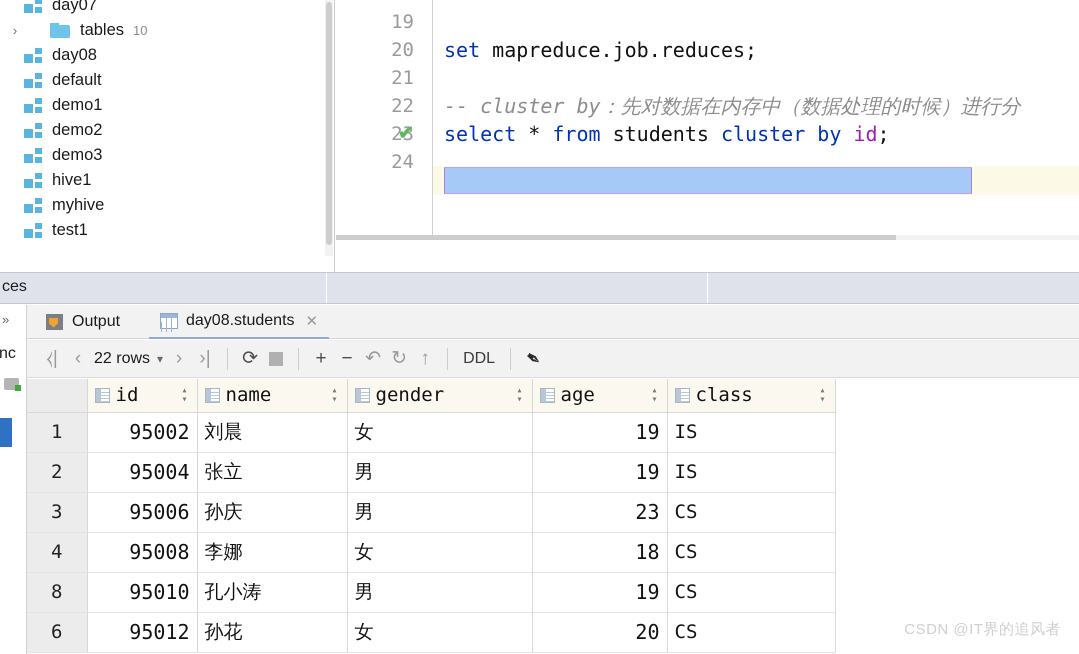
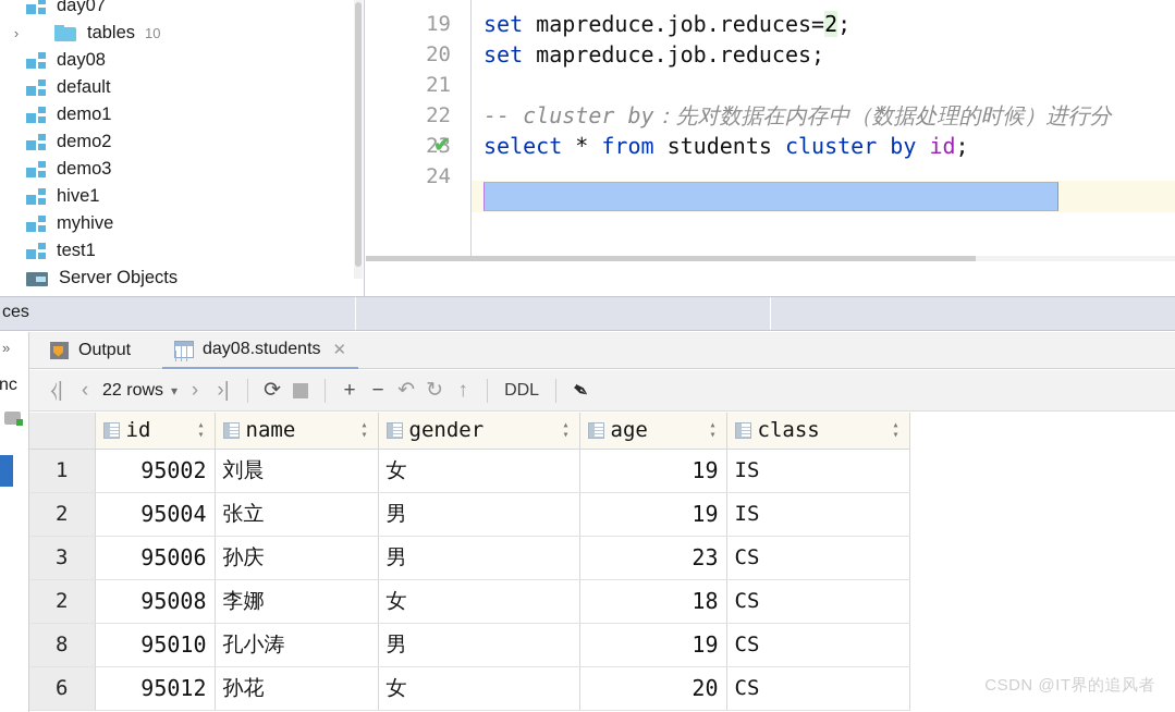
  day07
  ›
  tables
  10
  day08
  default
  demo1
  demo2
  demo3
  hive1
  myhive
  test1
+ Server Objects
+ set mapreduce.job.reduces=2;
  set mapreduce.job.reduces;
  -- cluster by：先对数据在内存中（数据处理的时候）进行分
  select * from students cluster by id;
  19
  20
  21
  22
  23
  ✔
  24
  ces
  »
  nc
  Output
  day08.students
  ✕
  ⧼|
  ‹
  22 rows
  ▾
  ›
  ›|
  ⟳
  +
  −
  ↶
  ↻
  ↑
  DDL
  	id ▴▾	name ▴▾	gender ▴▾	age ▴▾	class ▴▾
  1	95002	刘晨	女	19	IS
  2	95004	张立	男	19	IS
  3	95006	孙庆	男	23	CS
- 4	95008	李娜	女	18	CS
+ 2	95008	李娜	女	18	CS
  8	95010	孔小涛	男	19	CS
  6	95012	孙花	女	20	CS
  CSDN @IT界的追风者
